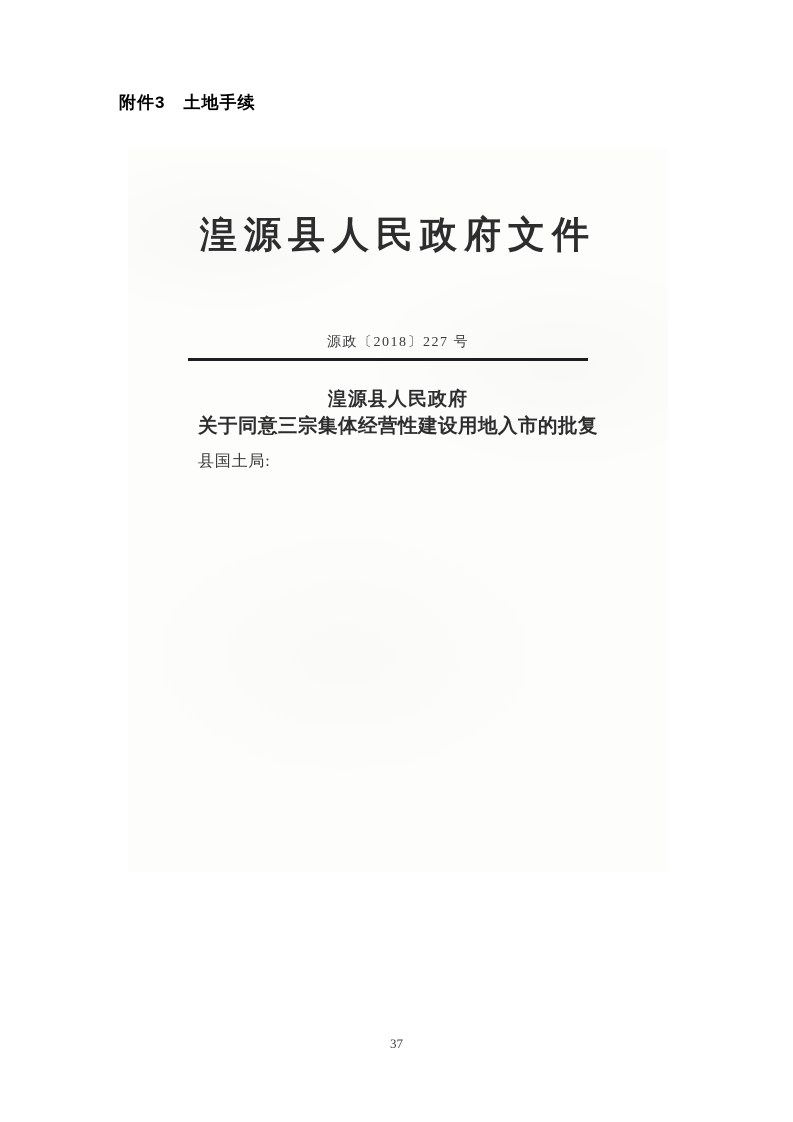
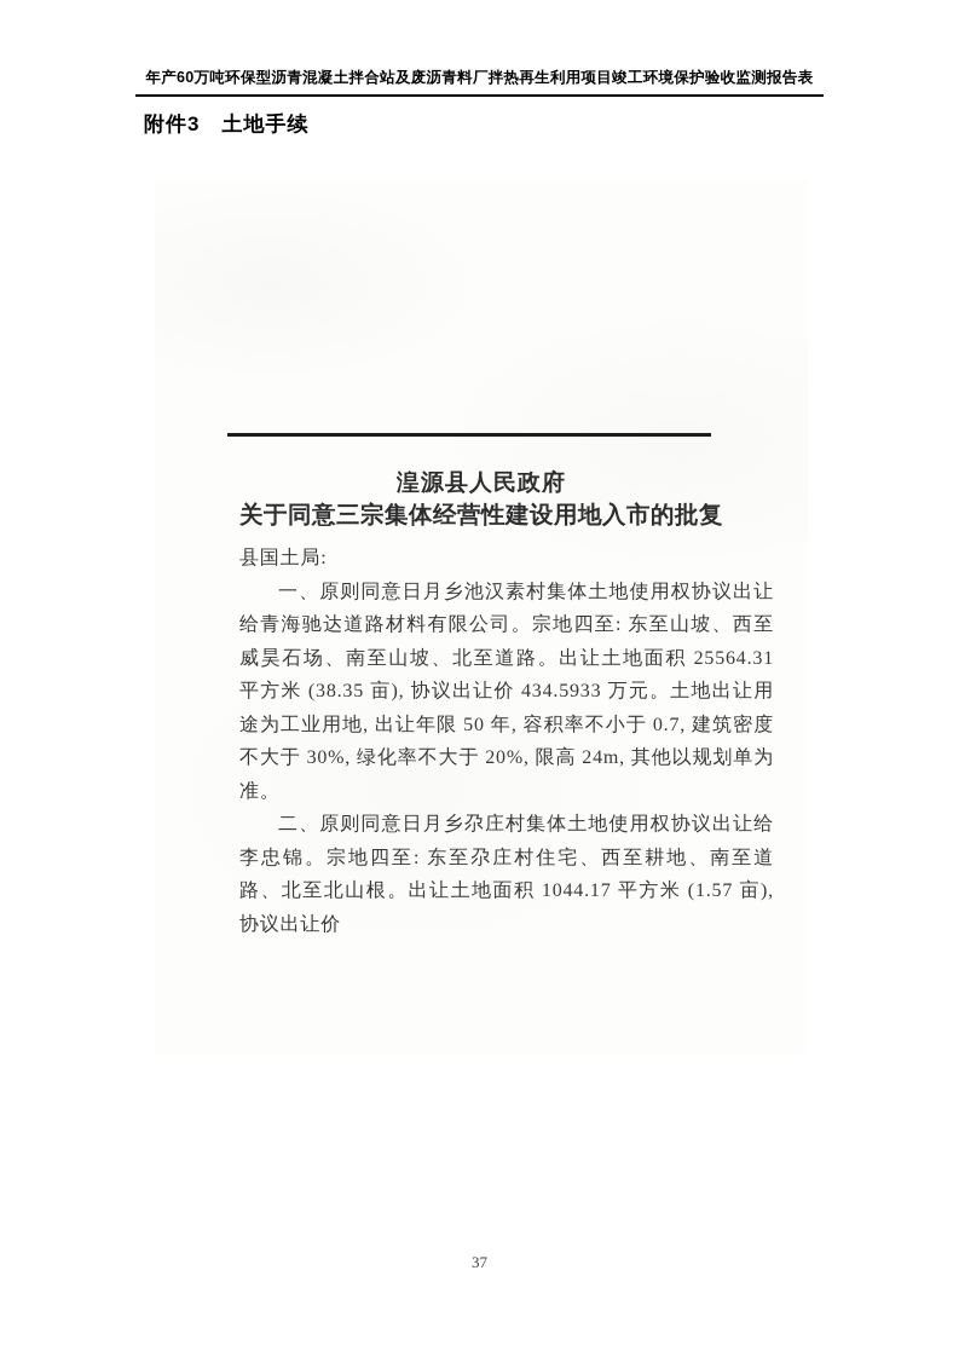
+ 年产60万吨环保型沥青混凝土拌合站及废沥青料厂拌热再生利用项目竣工环境保护验收监测报告表
  附件3 土地手续
- 湟源县人民政府文件
- 源政〔2018〕227 号
  湟源县人民政府
  关于同意三宗集体经营性建设用地入市的批复
  县国土局:
+ 一、原则同意日月乡池汉素村集体土地使用权协议出让给青海驰达道路材料有限公司。宗地四至: 东至山坡、西至威昊石场、南至山坡、北至道路。出让土地面积 25564.31 平方米 (38.35 亩), 协议出让价 434.5933 万元。土地出让用途为工业用地, 出让年限 50 年, 容积率不小于 0.7, 建筑密度不大于 30%, 绿化率不大于 20%, 限高 24m, 其他以规划单为准。
+ 二、原则同意日月乡尕庄村集体土地使用权协议出让给李忠锦。宗地四至: 东至尕庄村住宅、西至耕地、南至道路、北至北山根。出让土地面积 1044.17 平方米 (1.57 亩), 协议出让价
  37
